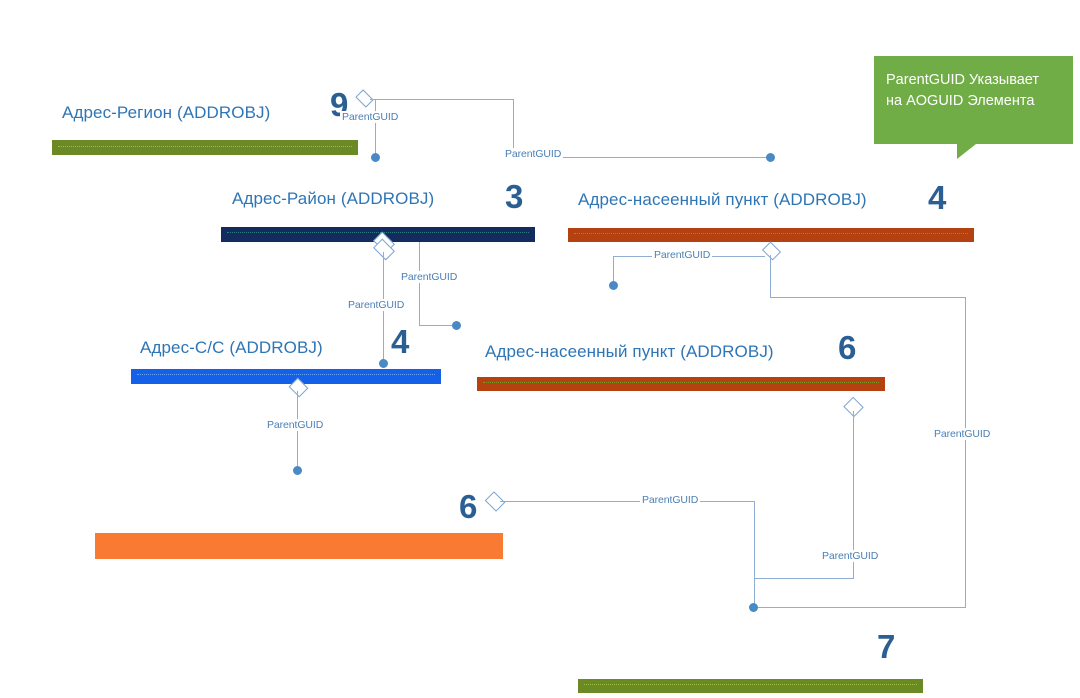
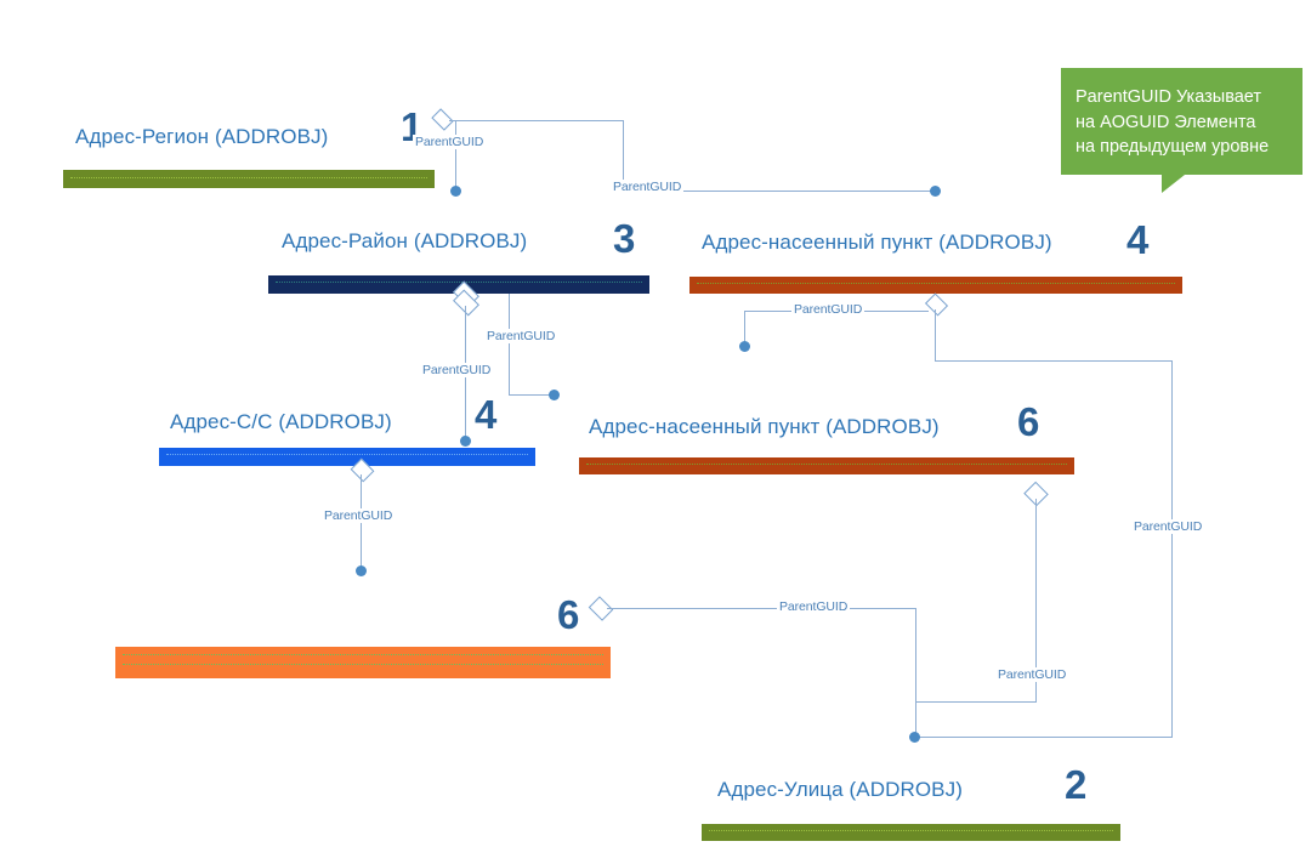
  ParentGUID Указывает
  на AOGUID Элемента
+ на предыдущем уровне
  Адрес-Регион (ADDROBJ)
- 9
+ 1
  Адрес-Район (ADDROBJ)
  3
  Адрес-насеенный пункт (ADDROBJ)
  4
  Адрес-С/С (ADDROBJ)
  4
  Адрес-насеенный пункт (ADDROBJ)
  6
  6
+ Адрес-Улица (ADDROBJ)
- 7
+ 2
  ParentGUID
  ParentGUID
  ParentGUID
  ParentGUID
  ParentGUID
  ParentGUID
  ParentGUID
  ParentGUID
  ParentGUID
